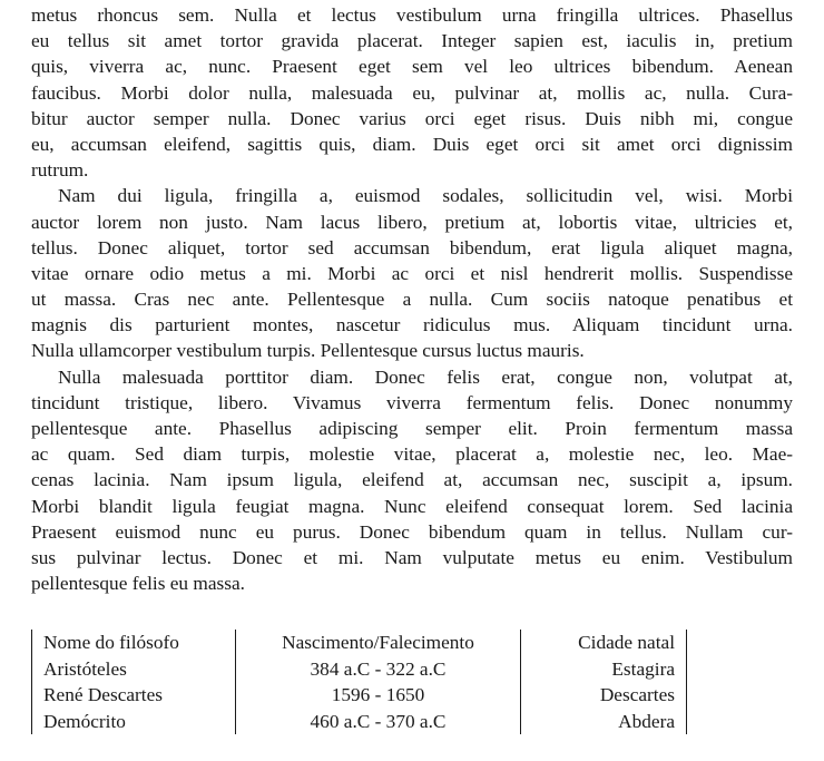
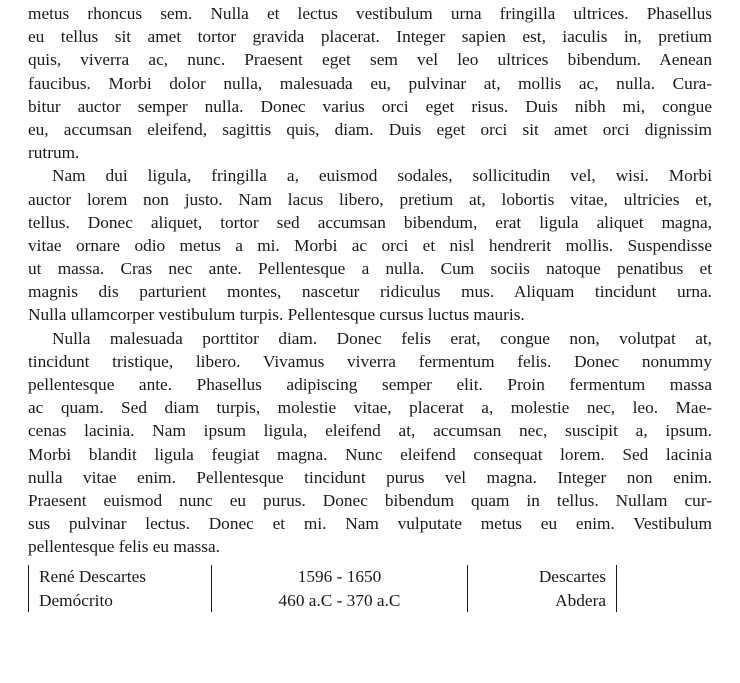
  metus rhoncus sem. Nulla et lectus vestibulum urna fringilla ultrices. Phasellus
  eu tellus sit amet tortor gravida placerat. Integer sapien est, iaculis in, pretium
  quis, viverra ac, nunc. Praesent eget sem vel leo ultrices bibendum. Aenean
  faucibus. Morbi dolor nulla, malesuada eu, pulvinar at, mollis ac, nulla. Cura-
  bitur auctor semper nulla. Donec varius orci eget risus. Duis nibh mi, congue
  eu, accumsan eleifend, sagittis quis, diam. Duis eget orci sit amet orci dignissim
  rutrum.
  Nam dui ligula, fringilla a, euismod sodales, sollicitudin vel, wisi. Morbi
  auctor lorem non justo. Nam lacus libero, pretium at, lobortis vitae, ultricies et,
  tellus. Donec aliquet, tortor sed accumsan bibendum, erat ligula aliquet magna,
  vitae ornare odio metus a mi. Morbi ac orci et nisl hendrerit mollis. Suspendisse
  ut massa. Cras nec ante. Pellentesque a nulla. Cum sociis natoque penatibus et
  magnis dis parturient montes, nascetur ridiculus mus. Aliquam tincidunt urna.
  Nulla ullamcorper vestibulum turpis. Pellentesque cursus luctus mauris.
  Nulla malesuada porttitor diam. Donec felis erat, congue non, volutpat at,
  tincidunt tristique, libero. Vivamus viverra fermentum felis. Donec nonummy
  pellentesque ante. Phasellus adipiscing semper elit. Proin fermentum massa
  ac quam. Sed diam turpis, molestie vitae, placerat a, molestie nec, leo. Mae-
  cenas lacinia. Nam ipsum ligula, eleifend at, accumsan nec, suscipit a, ipsum.
  Morbi blandit ligula feugiat magna. Nunc eleifend consequat lorem. Sed lacinia
+ nulla vitae enim. Pellentesque tincidunt purus vel magna. Integer non enim.
  Praesent euismod nunc eu purus. Donec bibendum quam in tellus. Nullam cur-
  sus pulvinar lectus. Donec et mi. Nam vulputate metus eu enim. Vestibulum
  pellentesque felis eu massa.
- Nome do filósofo	Nascimento/Falecimento	Cidade natal
- Aristóteles	384 a.C - 322 a.C	Estagira
  René Descartes	1596 - 1650	Descartes
  Demócrito	460 a.C - 370 a.C	Abdera
